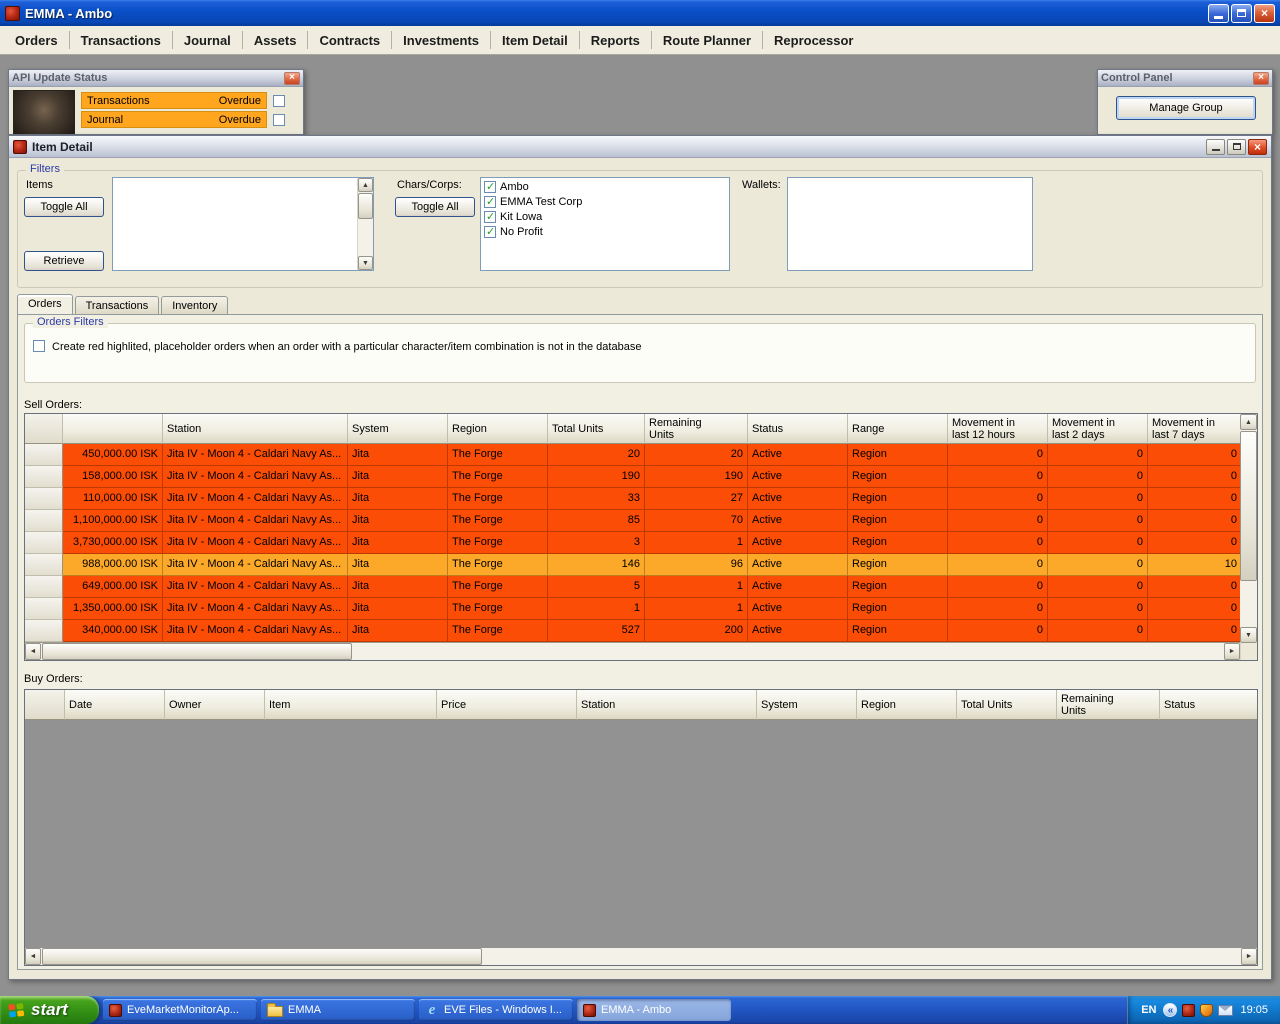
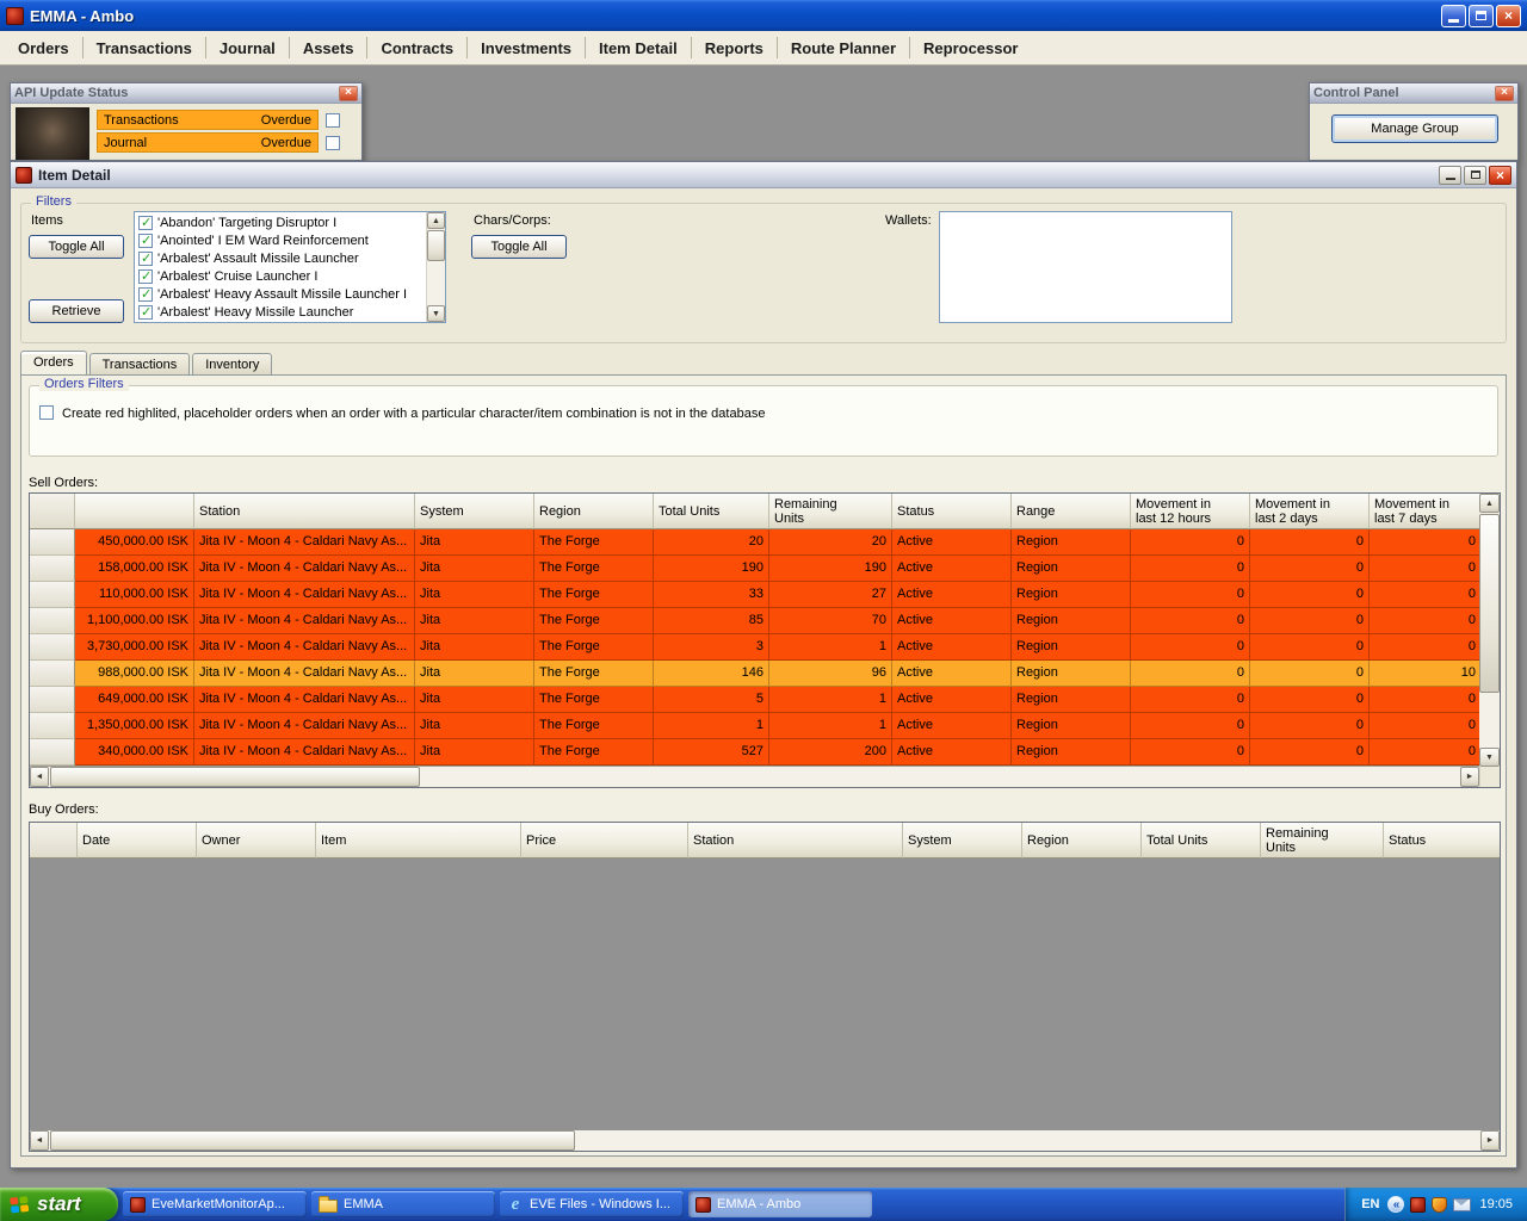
  EMMA - Ambo
  ×
  Orders
  Transactions
  Journal
  Assets
  Contracts
  Investments
  Item Detail
  Reports
  Route Planner
  Reprocessor
  API Update Status
  ×
  Transactions
  Overdue
  Journal
  Overdue
  Control Panel
  ×
  Manage Group
  Item Detail
  ×
  Filters
  Items
  Toggle All
  Retrieve
+ 'Abandon' Targeting Disruptor I
+ 'Anointed' I EM Ward Reinforcement
+ 'Arbalest' Assault Missile Launcher
+ 'Arbalest' Cruise Launcher I
+ 'Arbalest' Heavy Assault Missile Launcher I
+ 'Arbalest' Heavy Missile Launcher
  Chars/Corps:
  Toggle All
- Ambo
- EMMA Test Corp
- Kit Lowa
- No Profit
  Wallets:
  Orders
  Transactions
  Inventory
  Orders Filters
  Create red highlited, placeholder orders when an order with a particular character/item combination is not in the database
  Sell Orders:
  Station
  System
  Region
  Total Units
  Remaining
  Units
  Status
  Range
  Movement in
  last 12 hours
  Movement in
  last 2 days
  Movement in
  last 7 days
  450,000.00 ISK
  Jita IV - Moon 4 - Caldari Navy As...
  Jita
  The Forge
  20
  20
  Active
  Region
  0
  0
  0
  158,000.00 ISK
  Jita IV - Moon 4 - Caldari Navy As...
  Jita
  The Forge
  190
  190
  Active
  Region
  0
  0
  0
  110,000.00 ISK
  Jita IV - Moon 4 - Caldari Navy As...
  Jita
  The Forge
  33
  27
  Active
  Region
  0
  0
  0
  1,100,000.00 ISK
  Jita IV - Moon 4 - Caldari Navy As...
  Jita
  The Forge
  85
  70
  Active
  Region
  0
  0
  0
  3,730,000.00 ISK
  Jita IV - Moon 4 - Caldari Navy As...
  Jita
  The Forge
  3
  1
  Active
  Region
  0
  0
  0
  988,000.00 ISK
  Jita IV - Moon 4 - Caldari Navy As...
  Jita
  The Forge
  146
  96
  Active
  Region
  0
  0
  10
  649,000.00 ISK
  Jita IV - Moon 4 - Caldari Navy As...
  Jita
  The Forge
  5
  1
  Active
  Region
  0
  0
  0
  1,350,000.00 ISK
  Jita IV - Moon 4 - Caldari Navy As...
  Jita
  The Forge
  1
  1
  Active
  Region
  0
  0
  0
  340,000.00 ISK
  Jita IV - Moon 4 - Caldari Navy As...
  Jita
  The Forge
  527
  200
  Active
  Region
  0
  0
  0
  Buy Orders:
  Date
  Owner
  Item
  Price
  Station
  System
  Region
  Total Units
  Remaining
  Units
  Status
  start
  EveMarketMonitorAp...
  EMMA
  e
  EVE Files - Windows I...
  EMMA - Ambo
  EN
  «
  19:05
